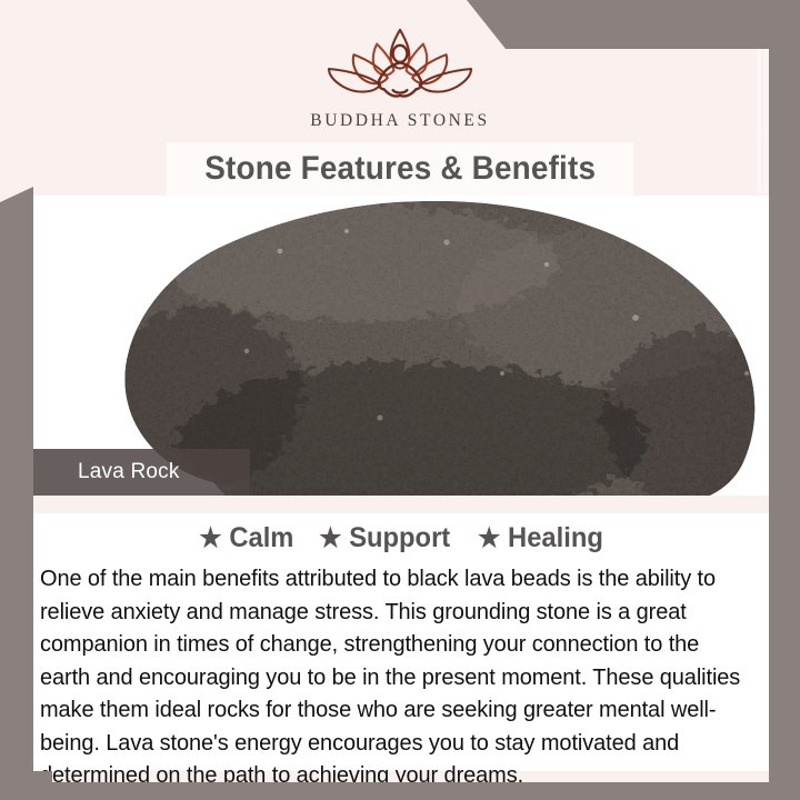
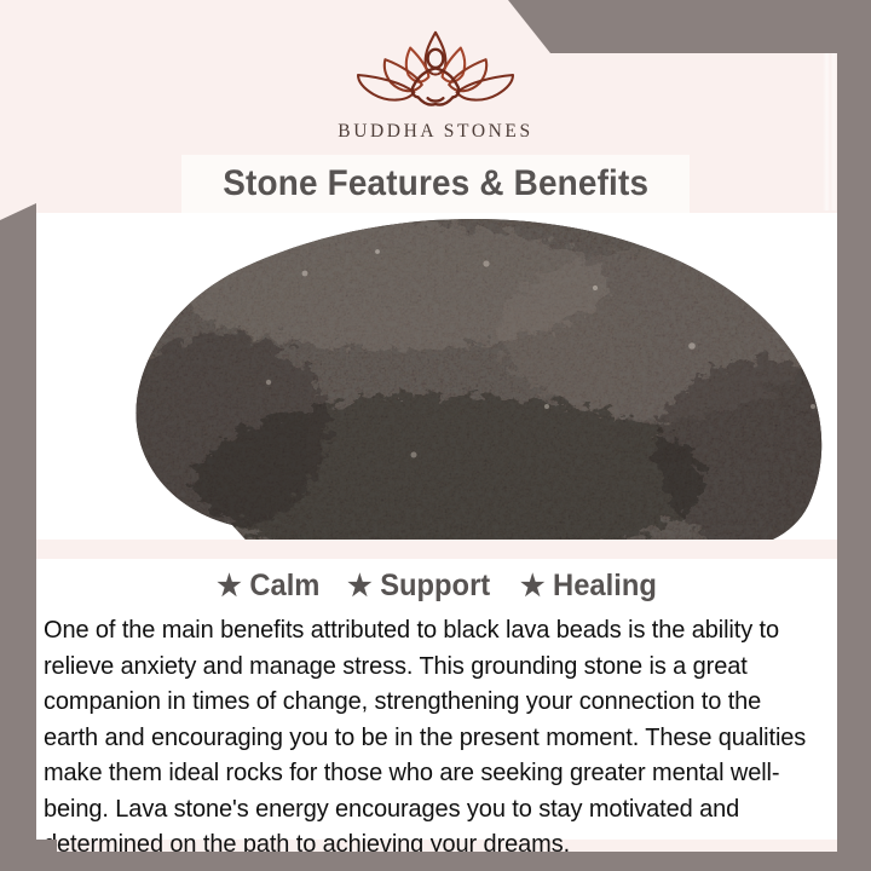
  BUDDHA STONES
  Stone Features & Benefits
- Lava Rock
  ★
  Calm
  ★
  Support
  ★
  Healing
  One of the main benefits attributed to black lava beads is the ability to relieve anxiety and manage stress. This grounding stone is a great companion in times of change, strengthening your connection to the earth and encouraging you to be in the present moment. These qualities make them ideal rocks for those who are seeking greater mental well-being. Lava stone's energy encourages you to stay motivated and etermined on the path to achieving your dreams.
